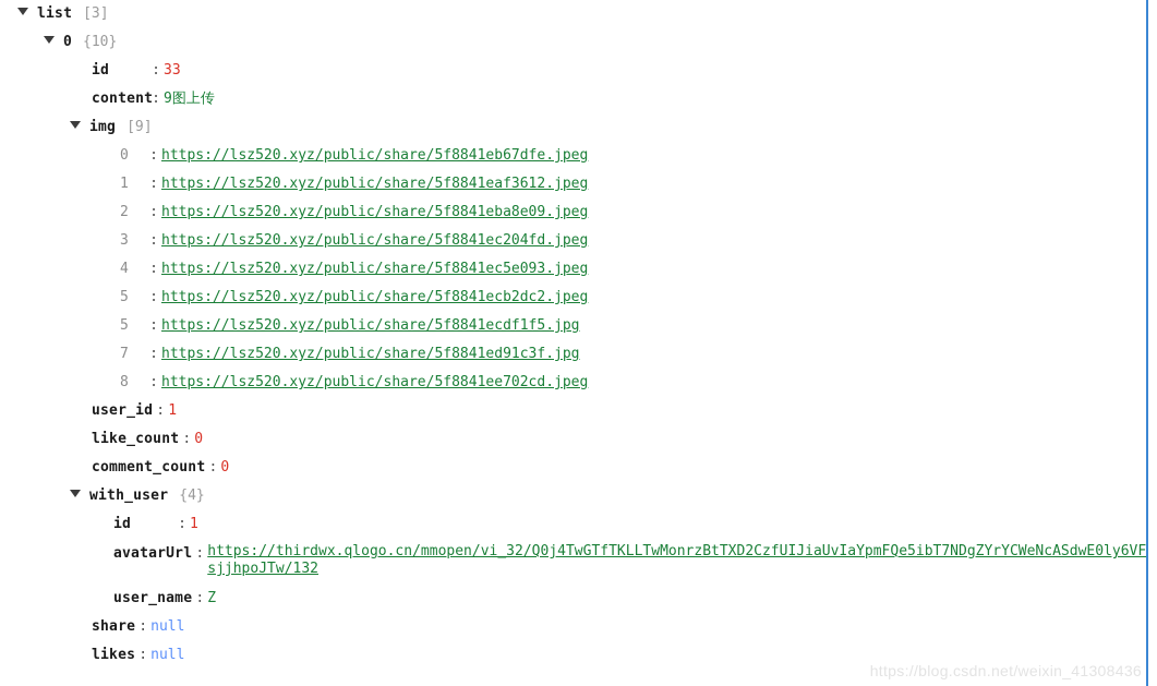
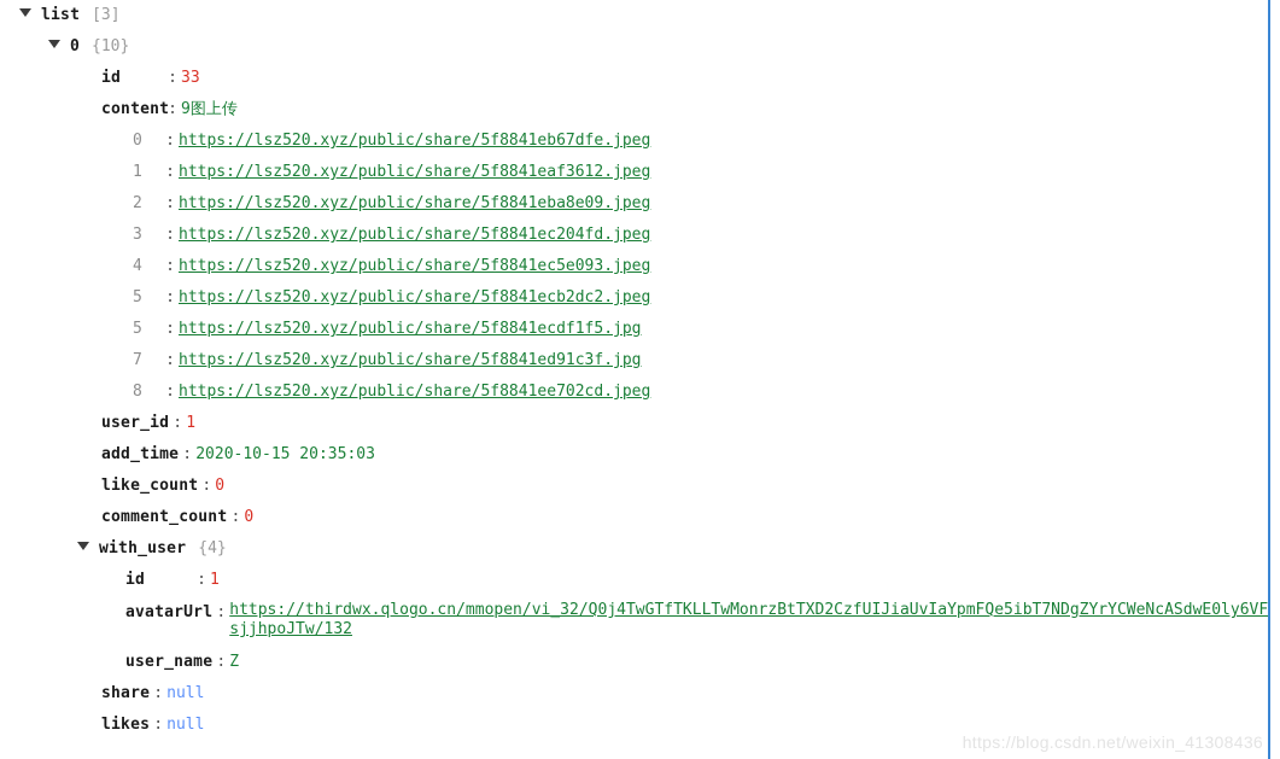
  list [3]
  0 {10}
  id : 33
  conten : 9图上传
- img [9]
  0 : https://lsz520.xyz/public/share/5f8841eb67dfe.jpeg
  1 : https://lsz520.xyz/public/share/5f8841eaf3612.jpeg
  2 : https://lsz520.xyz/public/share/5f8841eba8e09.jpeg
  3 : https://lsz520.xyz/public/share/5f8841ec204fd.jpeg
  4 : https://lsz520.xyz/public/share/5f8841ec5e093.jpeg
  5 : https://lsz520.xyz/public/share/5f8841ecb2dc2.jpeg
  5 : https://lsz520.xyz/public/share/5f8841ecdf1f5.jpg
  7 : https://lsz520.xyz/public/share/5f8841ed91c3f.jpg
  8 : https://lsz520.xyz/public/share/5f8841ee702cd.jpeg
  user_id : 1
+ add_time : 2020-10-15 20:35:03
  like_count : 0
  comment_count : 0
  with_user {4}
  id : 1
  avatarUrl :
  https://thirdwx.qlogo.cn/mmopen/vi_32/Q0j4TwGTfTKLLTwMonrzBtTXD2CzfUIJiaUvIaYpmFQe5ibT7NDgZYrYCWeNcASdwE0ly6VF
  sjjhpoJTw/132
  user_name : Z
  share : null
  likes : null
  https://blog.csdn.net/weixin_41308436
